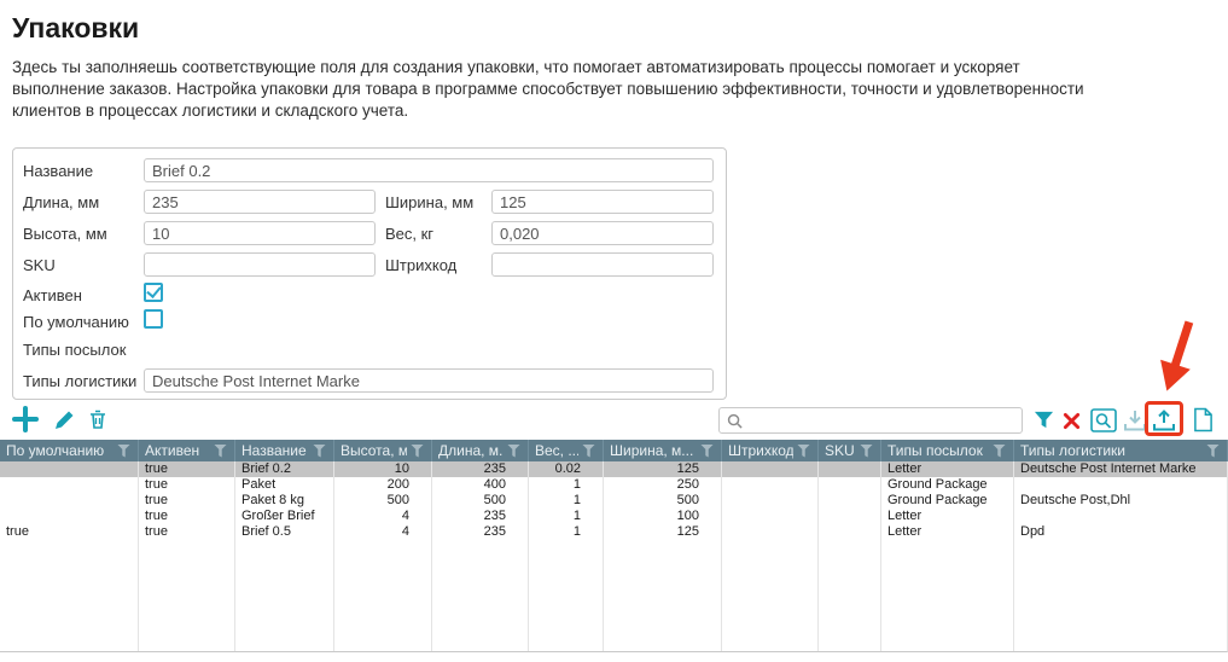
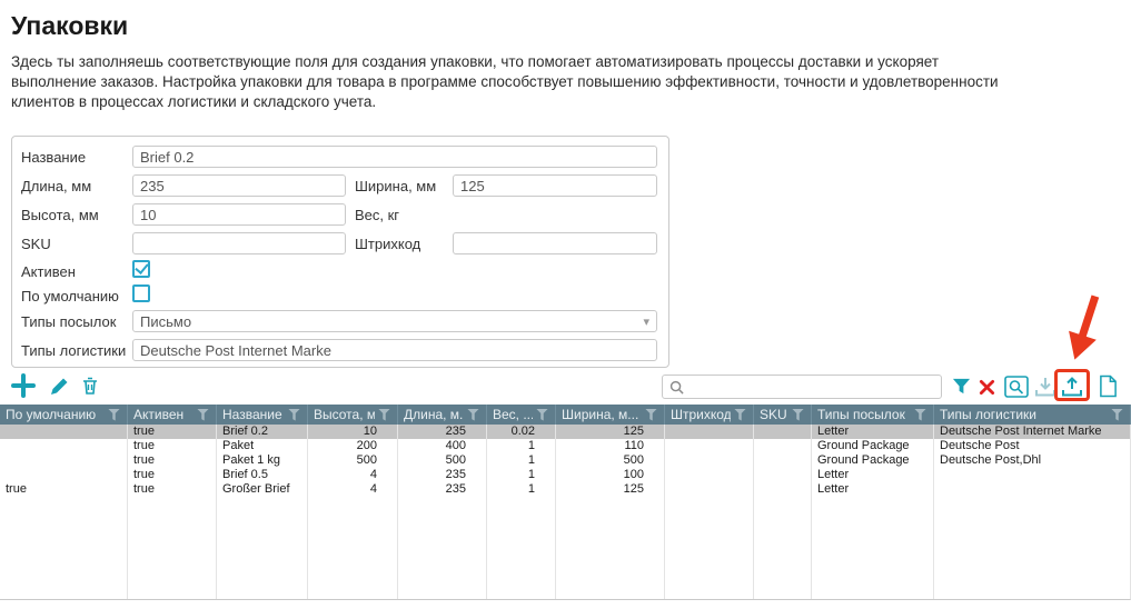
  Упаковки
- Здесь ты заполняешь соответствующие поля для создания упаковки, что помогает автоматизировать процессы помогает и ускоряет выполнение заказов. Настройка упаковки для товара в программе способствует повышению эффективности, точности и удовлетворенности клиентов в процессах логистики и складского учета.
+ Здесь ты заполняешь соответствующие поля для создания упаковки, что помогает автоматизировать процессы доставки и ускоряет выполнение заказов. Настройка упаковки для товара в программе способствует повышению эффективности, точности и удовлетворенности клиентов в процессах логистики и складского учета.
  Название
  Brief 0.2
  Длина, мм
  235
  Ширина, мм
  125
  Высота, мм
  10
  Вес, кг
- 0,020
  SKU
  Штрихкод
  Активен
  По умолчанию
  Типы посылок
+ Письмо
+ ▾
  Типы логистики
  Deutsche Post Internet Marke
  По умолчанию
  Активен
  Название
  Высота, м
  Длина, м.
  Вес, ...
  Ширина, м...
  Штрихкод
  SKU
  Типы посылок
  Типы логистики
  true
  Brief 0.2
  10
  235
  0.02
  125
  Letter
  Deutsche Post Internet Marke
  true
  Paket
  200
  400
  1
- 250
+ 110
  Ground Package
+ Deutsche Post
  true
- Paket 8 kg
+ Paket 1 kg
  500
  500
  1
  500
  Ground Package
  Deutsche Post,Dhl
  true
- Großer Brief
+ Brief 0.5
  4
  235
  1
  100
  Letter
  true
  true
- Brief 0.5
+ Großer Brief
  4
  235
  1
  125
  Letter
- Dpd
